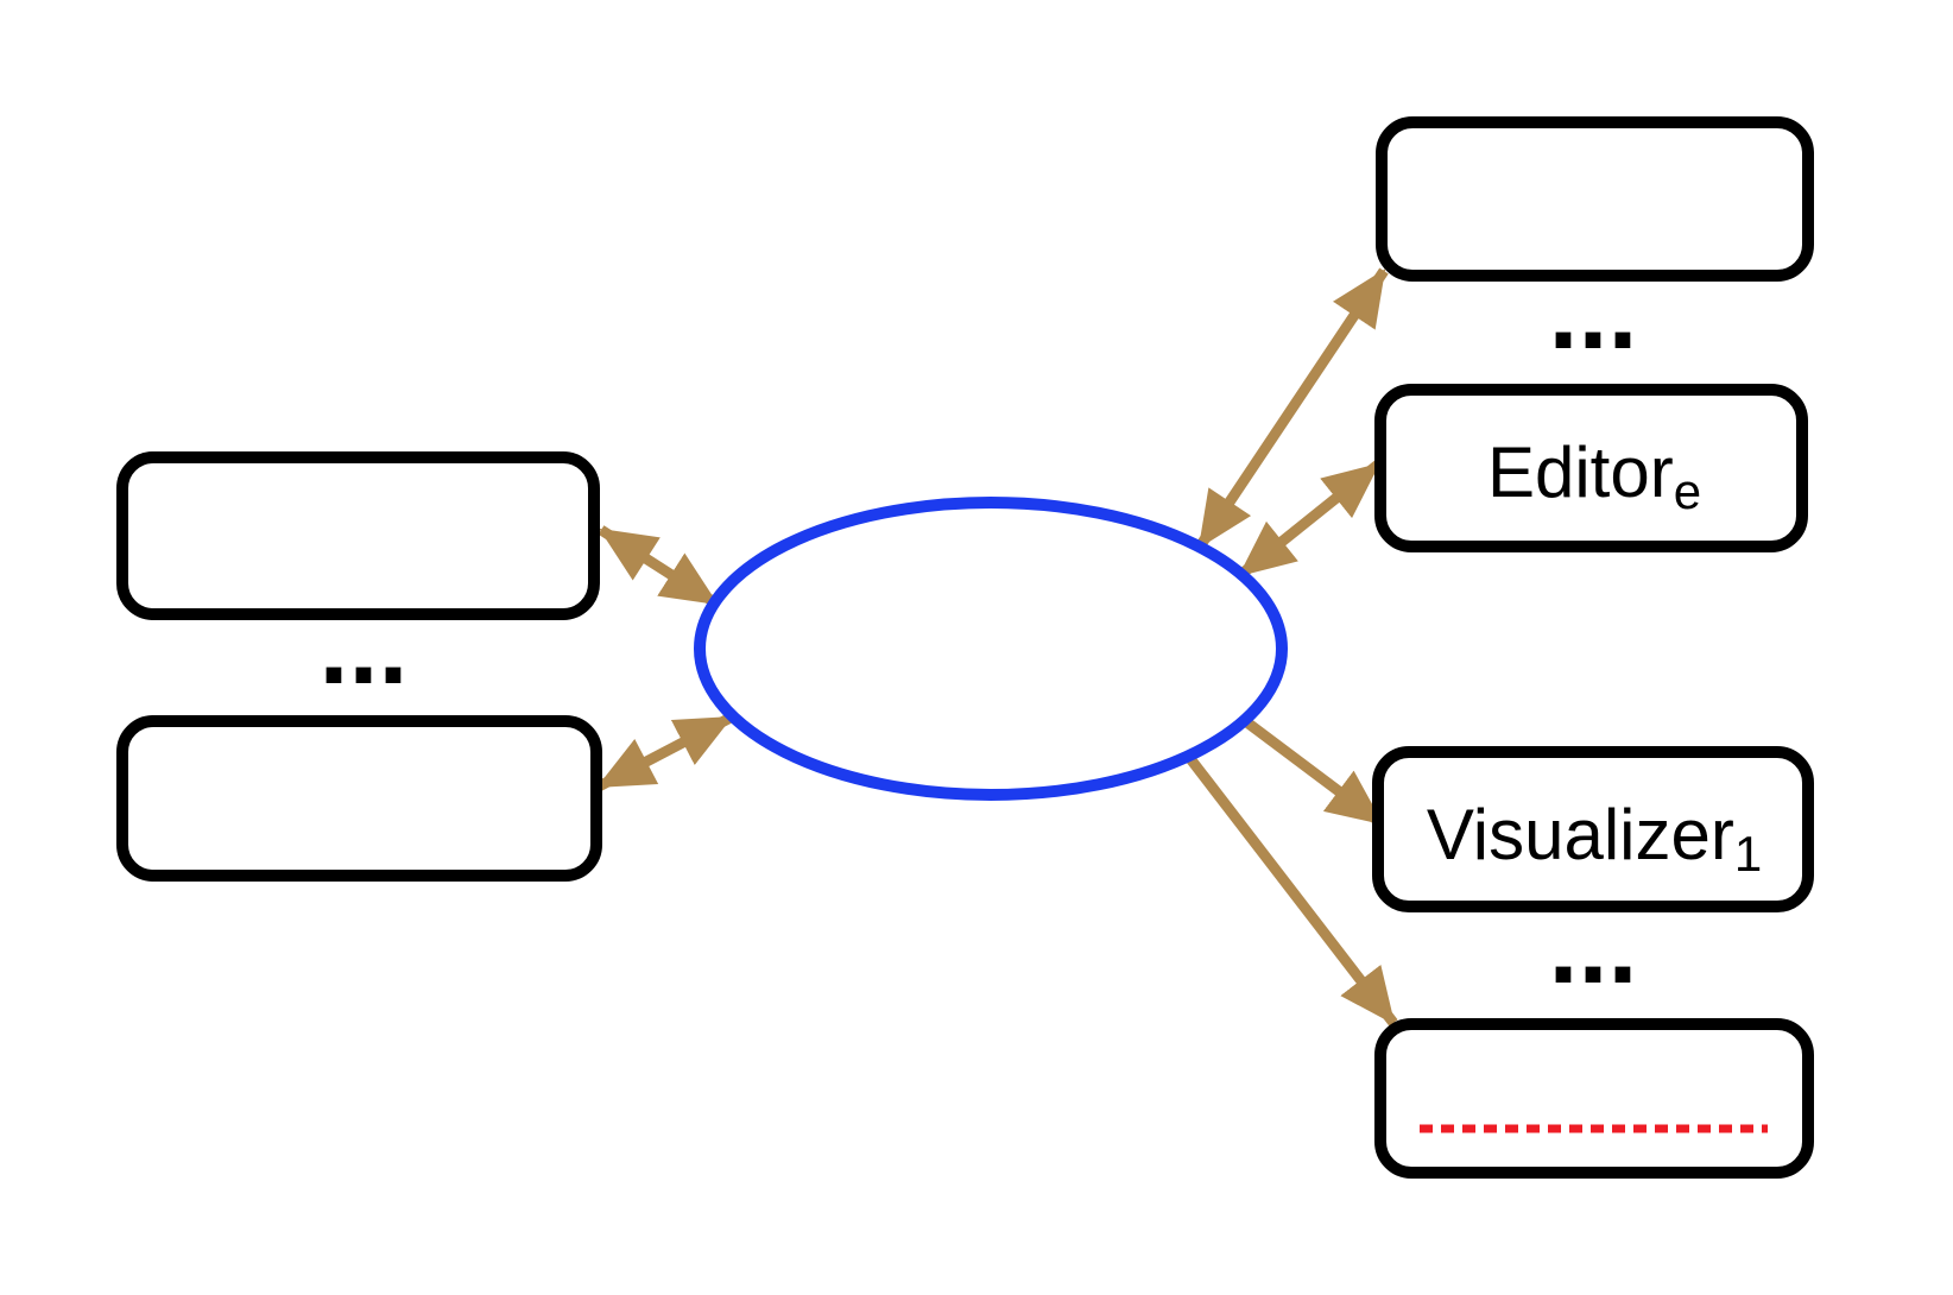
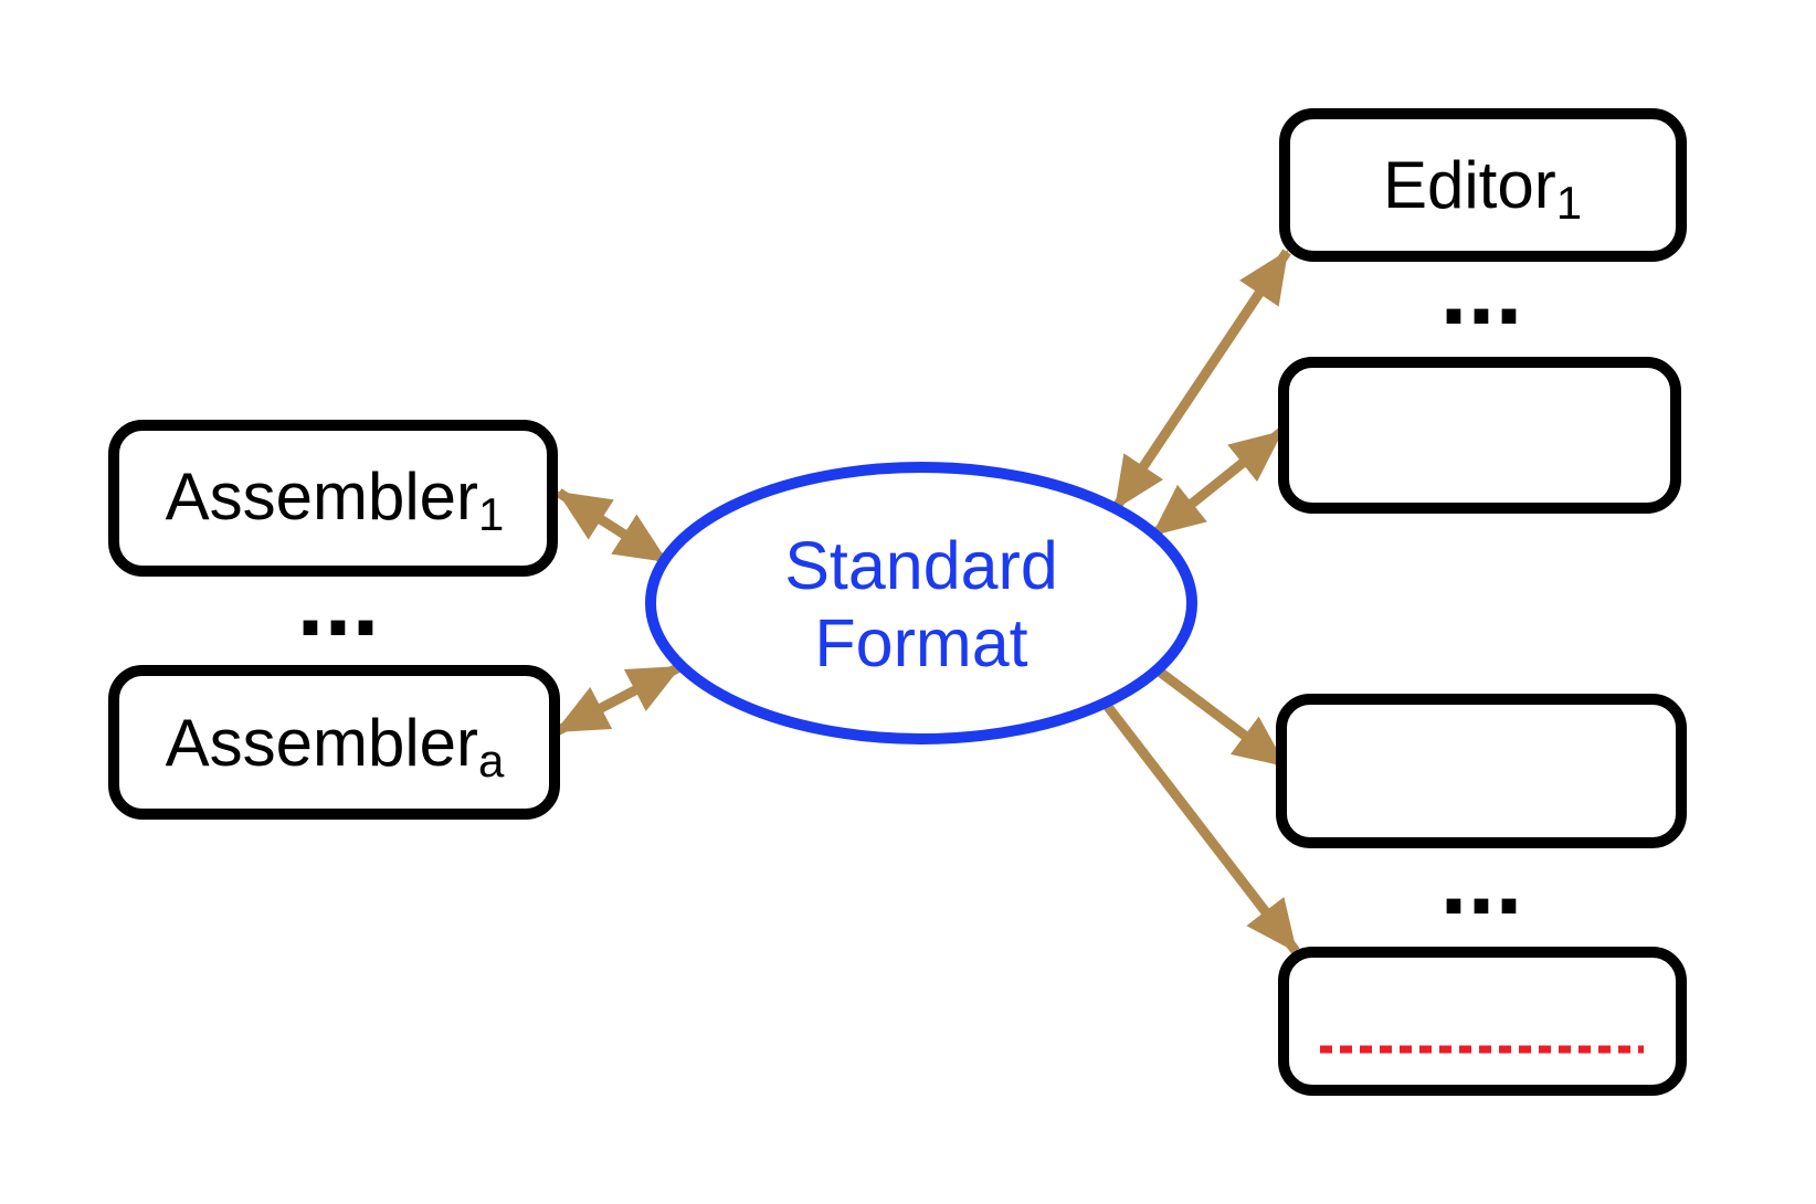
+ Standard
+ Format
+ Assembler1
  ...
+ Assemblera
+ Editor1
  ...
- Editore
- Visualizer1
  ...
